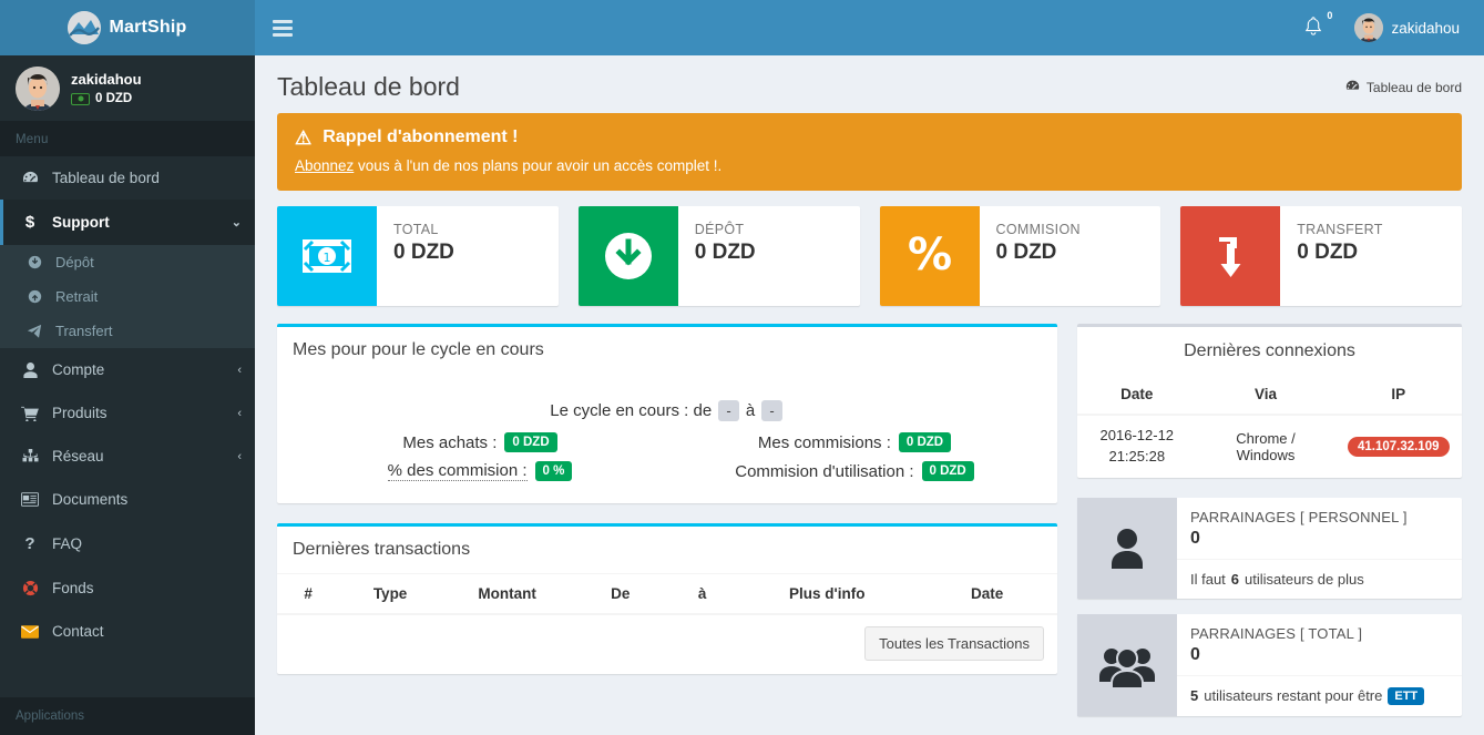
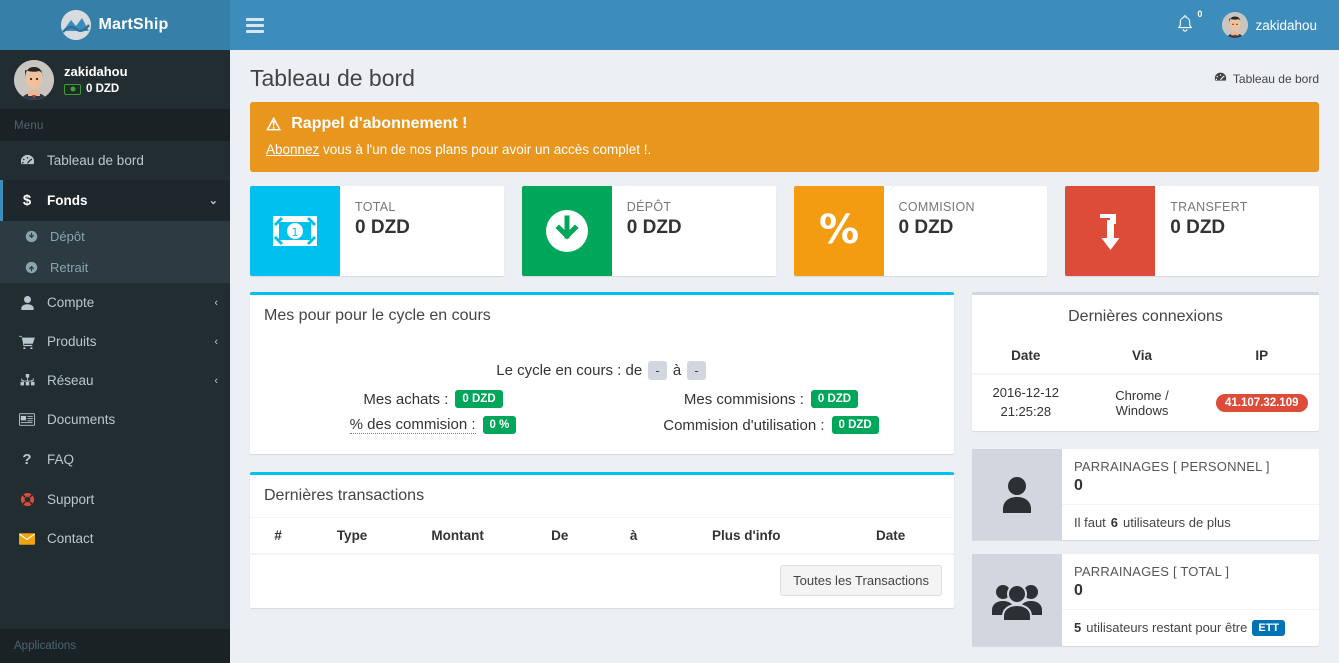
  MartShip
  zakidahou
  0 DZD
  Menu
  Tableau de bord
  $
- Support
+ Fonds
  ⌄
  Dépôt
  Retrait
- Transfert
  Compte
  ‹
  Produits
  ‹
  Réseau
  ‹
  Documents
  ?
  FAQ
- Fonds
+ Support
  Contact
  Applications
  0
  zakidahou
  Tableau de bord
  Tableau de bord
  ⚠
  Rappel d'abonnement !
  Abonnez vous à l'un de nos plans pour avoir un accès complet !.
  1
  TOTAL
  0 DZD
  DÉPÔT
  0 DZD
  %
  COMMISION
  0 DZD
  TRANSFERT
  0 DZD
  Mes pour pour le cycle en cours
  Le cycle en cours : de - à -
  Mes achats :
  0 DZD
  % des commision :
  0 %
  Mes commisions :
  0 DZD
  Commision d'utilisation :
  0 DZD
  Dernières transactions
  #	Type	Montant	De	à	Plus d'info	Date
  Toutes les Transactions
  Dernières connexions
  Date	Via	IP
  2016-12-12 21:25:28	Chrome / Windows	41.107.32.109
  PARRAINAGES [ PERSONNEL ]
  0
  Il faut
  6
  utilisateurs de plus
  PARRAINAGES [ TOTAL ]
  0
  5
  utilisateurs restant pour être
  ETT
